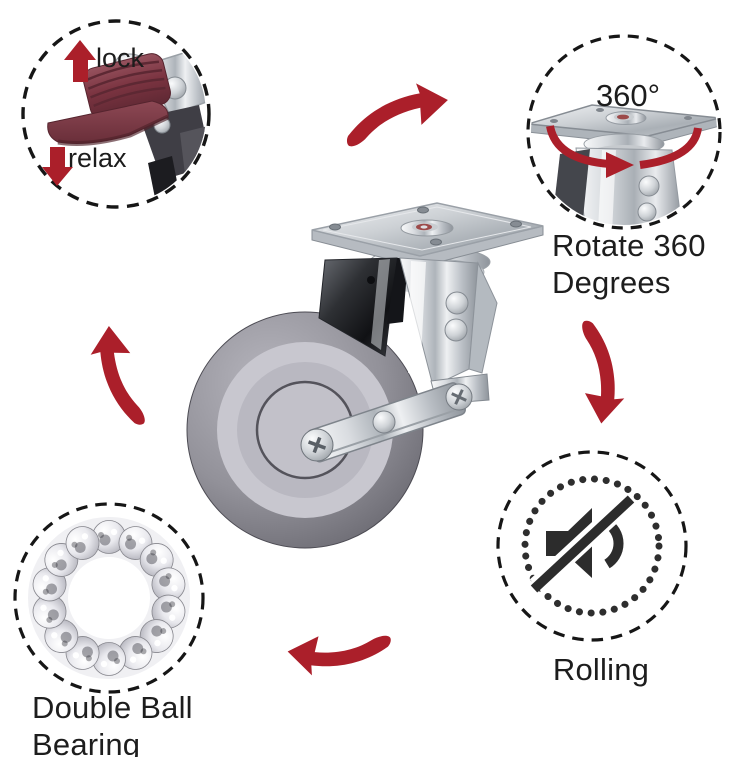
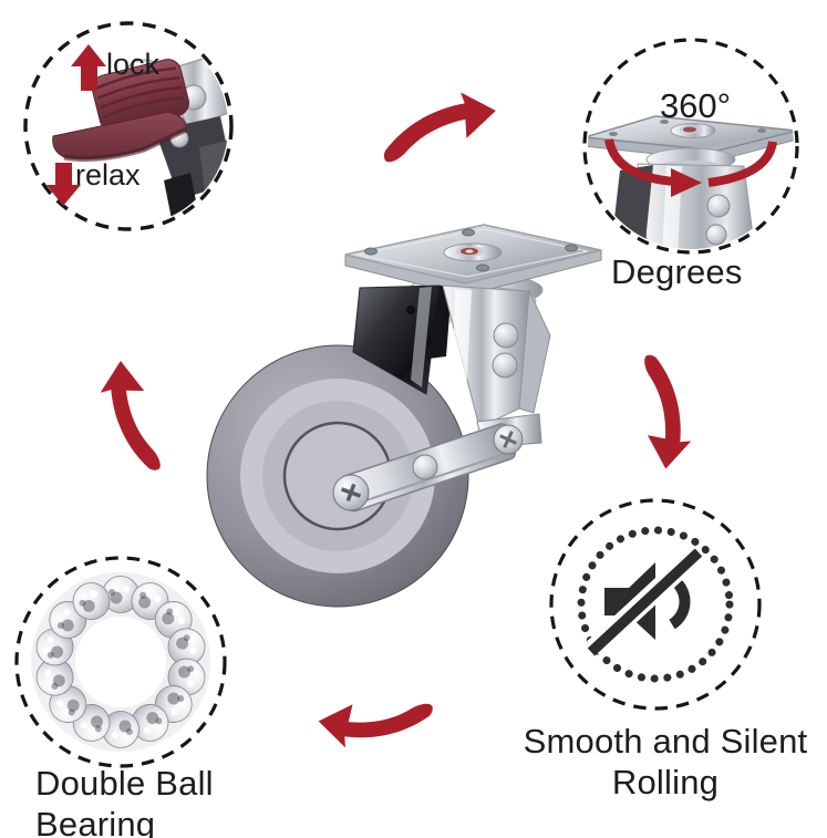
  lock
  relax
  360°
- Rotate 360
  Degrees
  Double Ball
  Bearing
+ Smooth and Silent
  Rolling
